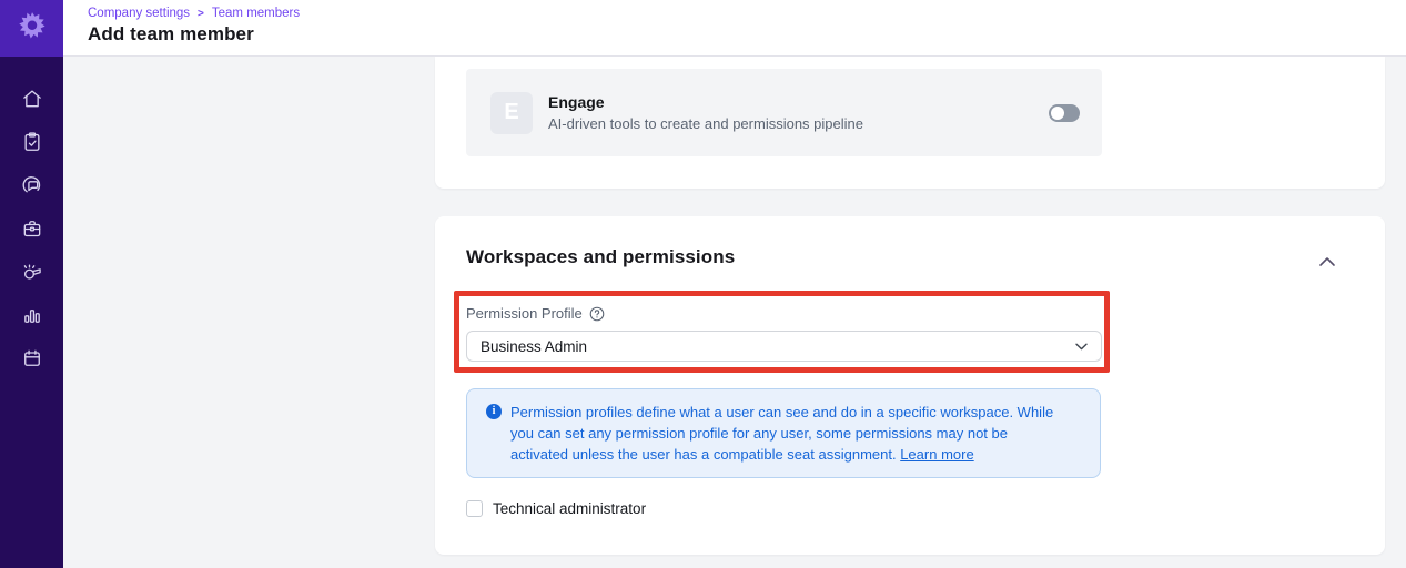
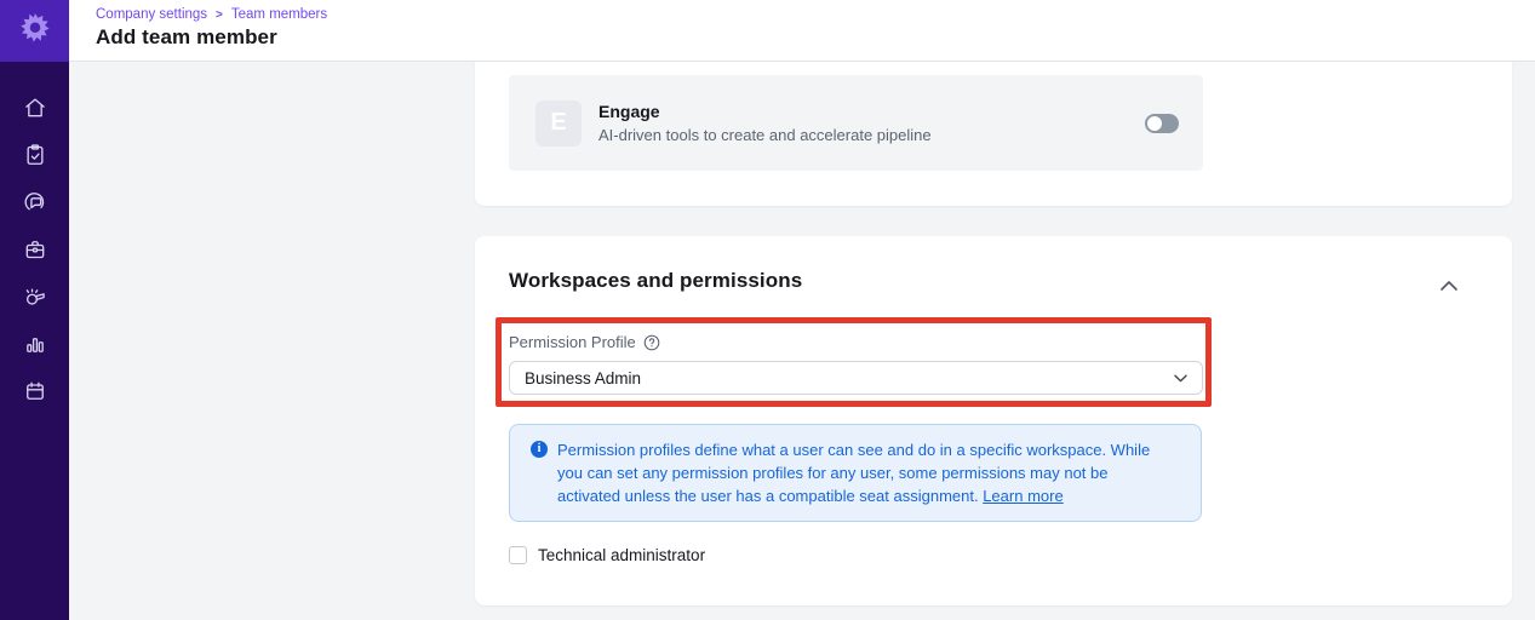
  Company settings
  >
  Team members
  Add team member
  E
  Engage
- AI-driven tools to create and permissions pipeline
+ AI-driven tools to create and accelerate pipeline
  Workspaces and permissions
  Permission Profile
  Business Admin
  i
- Permission profiles define what a user can see and do in a specific workspace. While you can set any permission profile for any user, some permissions may not be activated unless the user has a compatible seat assignment. Learn more
+ Permission profiles define what a user can see and do in a specific workspace. While you can set any permission profiles for any user, some permissions may not be activated unless the user has a compatible seat assignment. Learn more
  Technical administrator
